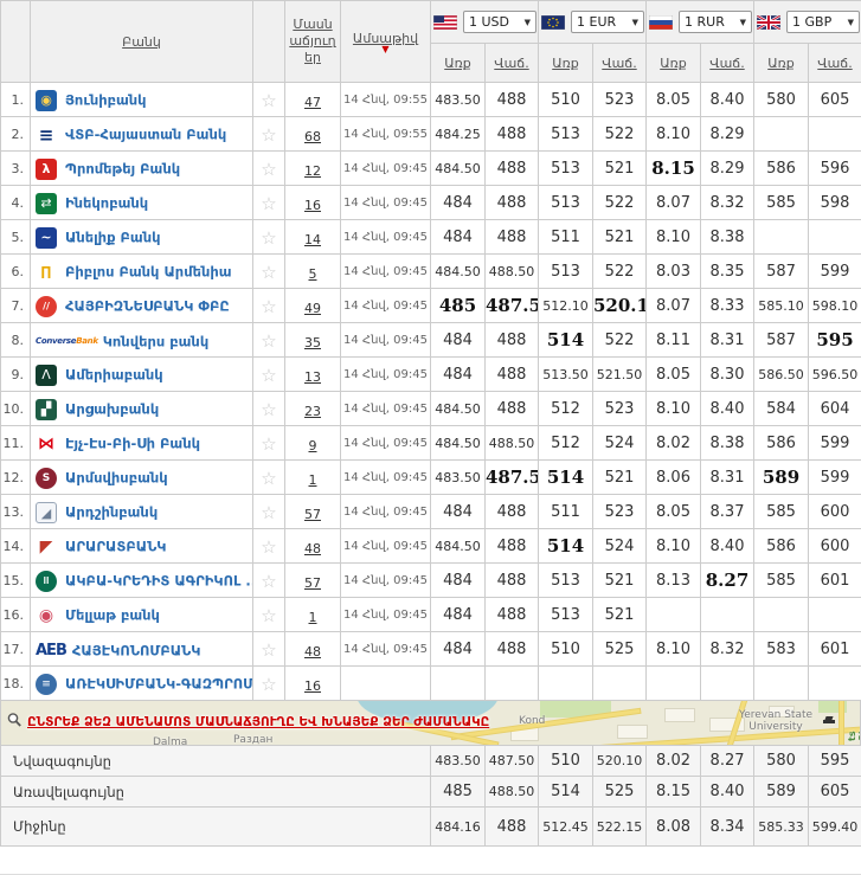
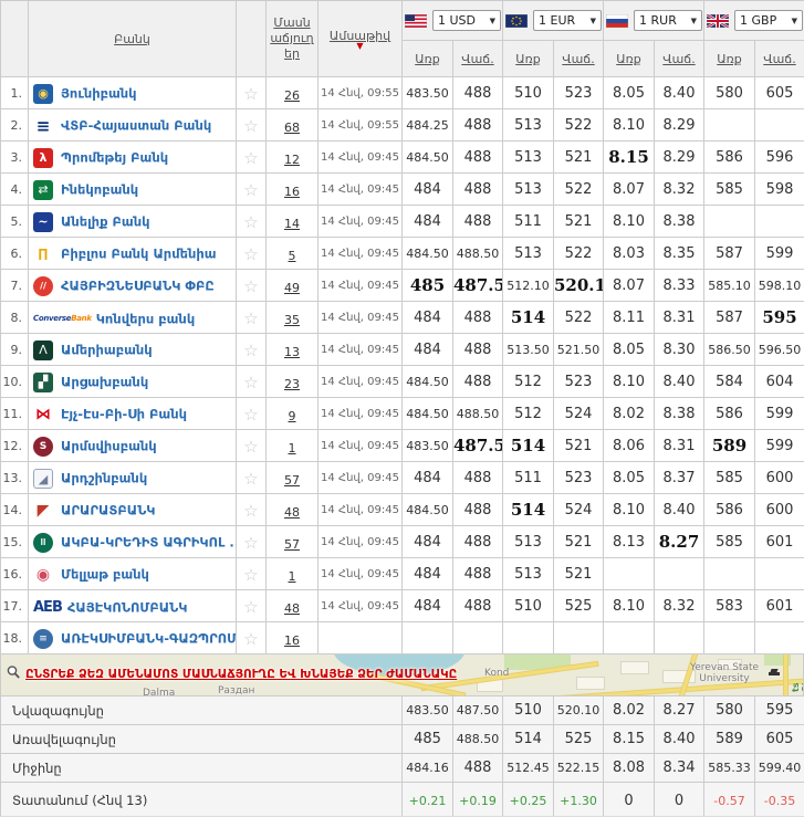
  	Բանկ		Մասնաճյուղեր	Ամսաթիվ ▼	1 USD ▼	1 EUR ▼	1 RUR ▼	1 GBP ▼
  Առք	Վաճ.	Առք	Վաճ.	Առք	Վաճ.	Առք	Վաճ.
- 1.	◉ Յունիբանկ	☆	47	14 Հնվ, 09:55	483.50	488	510	523	8.05	8.40	580	605
+ 1.	◉ Յունիբանկ	☆	26	14 Հնվ, 09:55	483.50	488	510	523	8.05	8.40	580	605
  2.	≡ ՎՏԲ-Հայաստան Բանկ	☆	68	14 Հնվ, 09:55	484.25	488	513	522	8.10	8.29
  3.	λ Պրոմեթեյ Բանկ	☆	12	14 Հնվ, 09:45	484.50	488	513	521	8.15	8.29	586	596
  4.	⇄ Ինեկոբանկ	☆	16	14 Հնվ, 09:45	484	488	513	522	8.07	8.32	585	598
  5.	~ Անելիք Բանկ	☆	14	14 Հնվ, 09:45	484	488	511	521	8.10	8.38
  6.	∏ Բիբլոս Բանկ Արմենիա	☆	5	14 Հնվ, 09:45	484.50	488.50	513	522	8.03	8.35	587	599
  7.	// ՀԱՅԲԻԶՆԵՍԲԱՆԿ ՓԲԸ	☆	49	14 Հնվ, 09:45	485	487.5	512.10	520.1	8.07	8.33	585.10	598.10
  8.	ConverseBank Կոնվերս բանկ	☆	35	14 Հնվ, 09:45	484	488	514	522	8.11	8.31	587	595
  9.	Λ Ամերիաբանկ	☆	13	14 Հնվ, 09:45	484	488	513.50	521.50	8.05	8.30	586.50	596.50
  10.	▞ Արցախբանկ	☆	23	14 Հնվ, 09:45	484.50	488	512	523	8.10	8.40	584	604
  11.	⋈ Էյչ-Էս-Բի-Սի Բանկ	☆	9	14 Հնվ, 09:45	484.50	488.50	512	524	8.02	8.38	586	599
  12.	S Արմսվիսբանկ	☆	1	14 Հնվ, 09:45	483.50	487.5	514	521	8.06	8.31	589	599
  13.	◢ Արդշինբանկ	☆	57	14 Հնվ, 09:45	484	488	511	523	8.05	8.37	585	600
  14.	◤ ԱՐԱՐԱՏԲԱՆԿ	☆	48	14 Հնվ, 09:45	484.50	488	514	524	8.10	8.40	586	600
  15.	Ⅲ ԱԿԲԱ-ԿՐԵԴԻՏ ԱԳՐԻԿՈԼ .	☆	57	14 Հնվ, 09:45	484	488	513	521	8.13	8.27	585	601
  16.	◉ Մելլաթ բանկ	☆	1	14 Հնվ, 09:45	484	488	513	521
  17.	AEB ՀԱՅԷԿՈՆՈՄԲԱՆԿ	☆	48	14 Հնվ, 09:45	484	488	510	525	8.10	8.32	583	601
  18.	≡ ԱՌԷԿՍԻՄԲԱՆԿ-ԳԱԶՊՐՈՄ	☆	16
  Kond
  Раздан
  Dalma
  Yerevan State University
  ԸՆՏՐԵՔ ՁԵԶ ԱՄԵՆԱՄՈՏ ՄԱՍՆԱՃՅՈՒՂԸ ԵՎ ԽՆԱՅԵՔ ՁԵՐ ԺԱՄԱՆԱԿԸ
  Նվազագույնը	483.50	487.50	510	520.10	8.02	8.27	580	595
  Առավելագույնը	485	488.50	514	525	8.15	8.40	589	605
  Միջինը	484.16	488	512.45	522.15	8.08	8.34	585.33	599.40
+ Տատանում (Հնվ 13)	+0.21	+0.19	+0.25	+1.30	0	0	-0.57	-0.35
